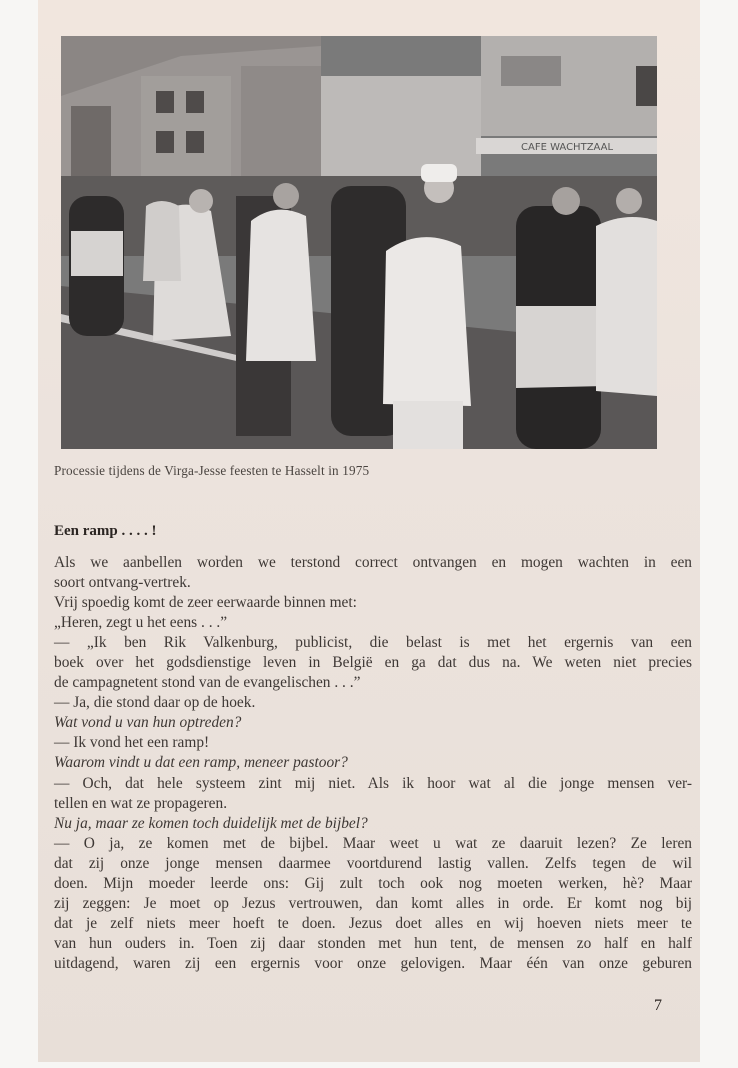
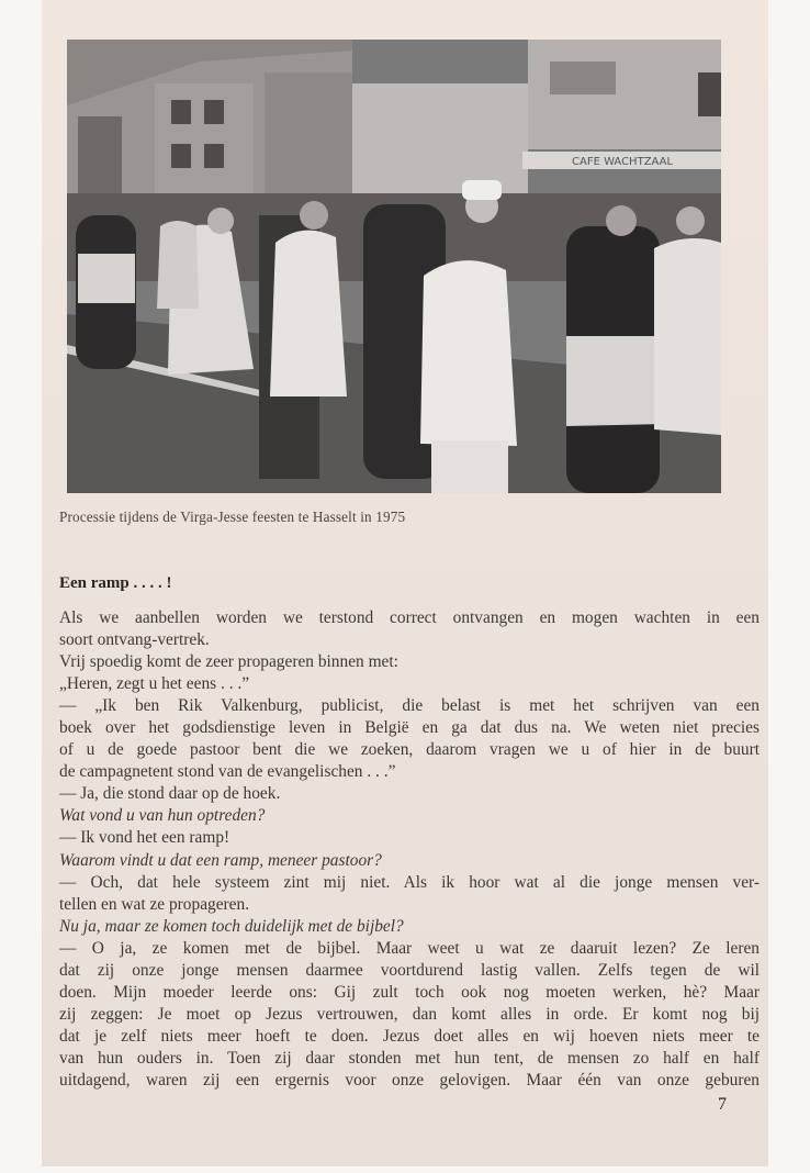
  CAFE WACHTZAAL
  Processie tijdens de Virga-Jesse feesten te Hasselt in 1975
  Een ramp . . . . !
  Als we aanbellen worden we terstond correct ontvangen en mogen wachten in een
  soort ontvang-vertrek.
- Vrij spoedig komt de zeer eerwaarde binnen met:
+ Vrij spoedig komt de zeer propageren binnen met:
  „Heren, zegt u het eens . . .”
- — „Ik ben Rik Valkenburg, publicist, die belast is met het ergernis van een
+ — „Ik ben Rik Valkenburg, publicist, die belast is met het schrijven van een
  boek over het godsdienstige leven in België en ga dat dus na. We weten niet precies
+ of u de goede pastoor bent die we zoeken, daarom vragen we u of hier in de buurt
  de campagnetent stond van de evangelischen . . .”
  — Ja, die stond daar op de hoek.
  Wat vond u van hun optreden?
  — Ik vond het een ramp!
  Waarom vindt u dat een ramp, meneer pastoor?
  — Och, dat hele systeem zint mij niet. Als ik hoor wat al die jonge mensen ver-
  tellen en wat ze propageren.
  Nu ja, maar ze komen toch duidelijk met de bijbel?
  — O ja, ze komen met de bijbel. Maar weet u wat ze daaruit lezen? Ze leren
  dat zij onze jonge mensen daarmee voortdurend lastig vallen. Zelfs tegen de wil
  doen. Mijn moeder leerde ons: Gij zult toch ook nog moeten werken, hè? Maar
  zij zeggen: Je moet op Jezus vertrouwen, dan komt alles in orde. Er komt nog bij
  dat je zelf niets meer hoeft te doen. Jezus doet alles en wij hoeven niets meer te
  van hun ouders in. Toen zij daar stonden met hun tent, de mensen zo half en half
  uitdagend, waren zij een ergernis voor onze gelovigen. Maar één van onze geburen
  7
